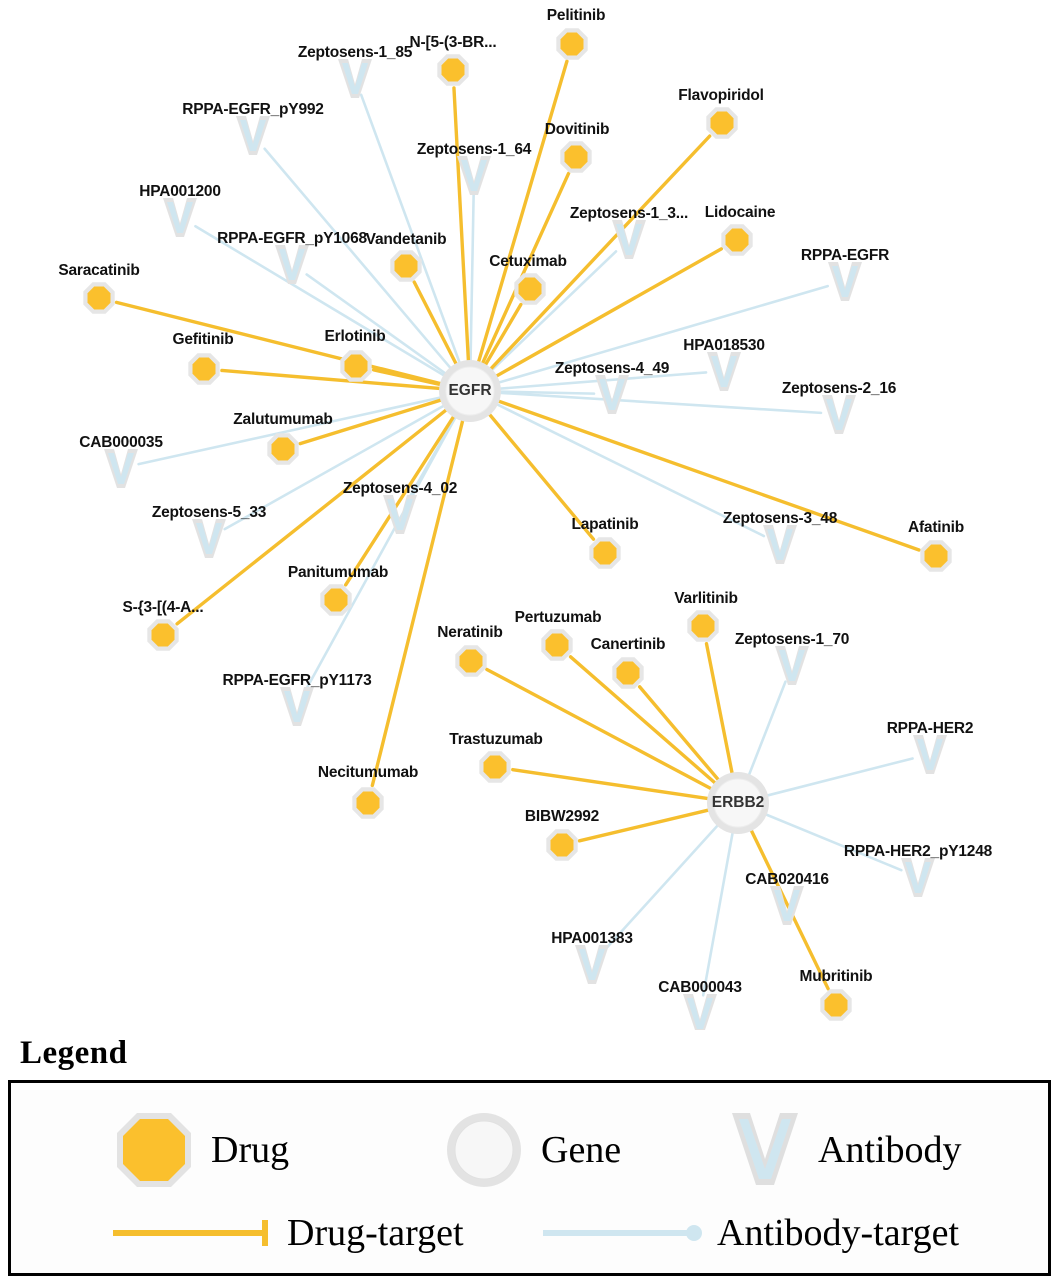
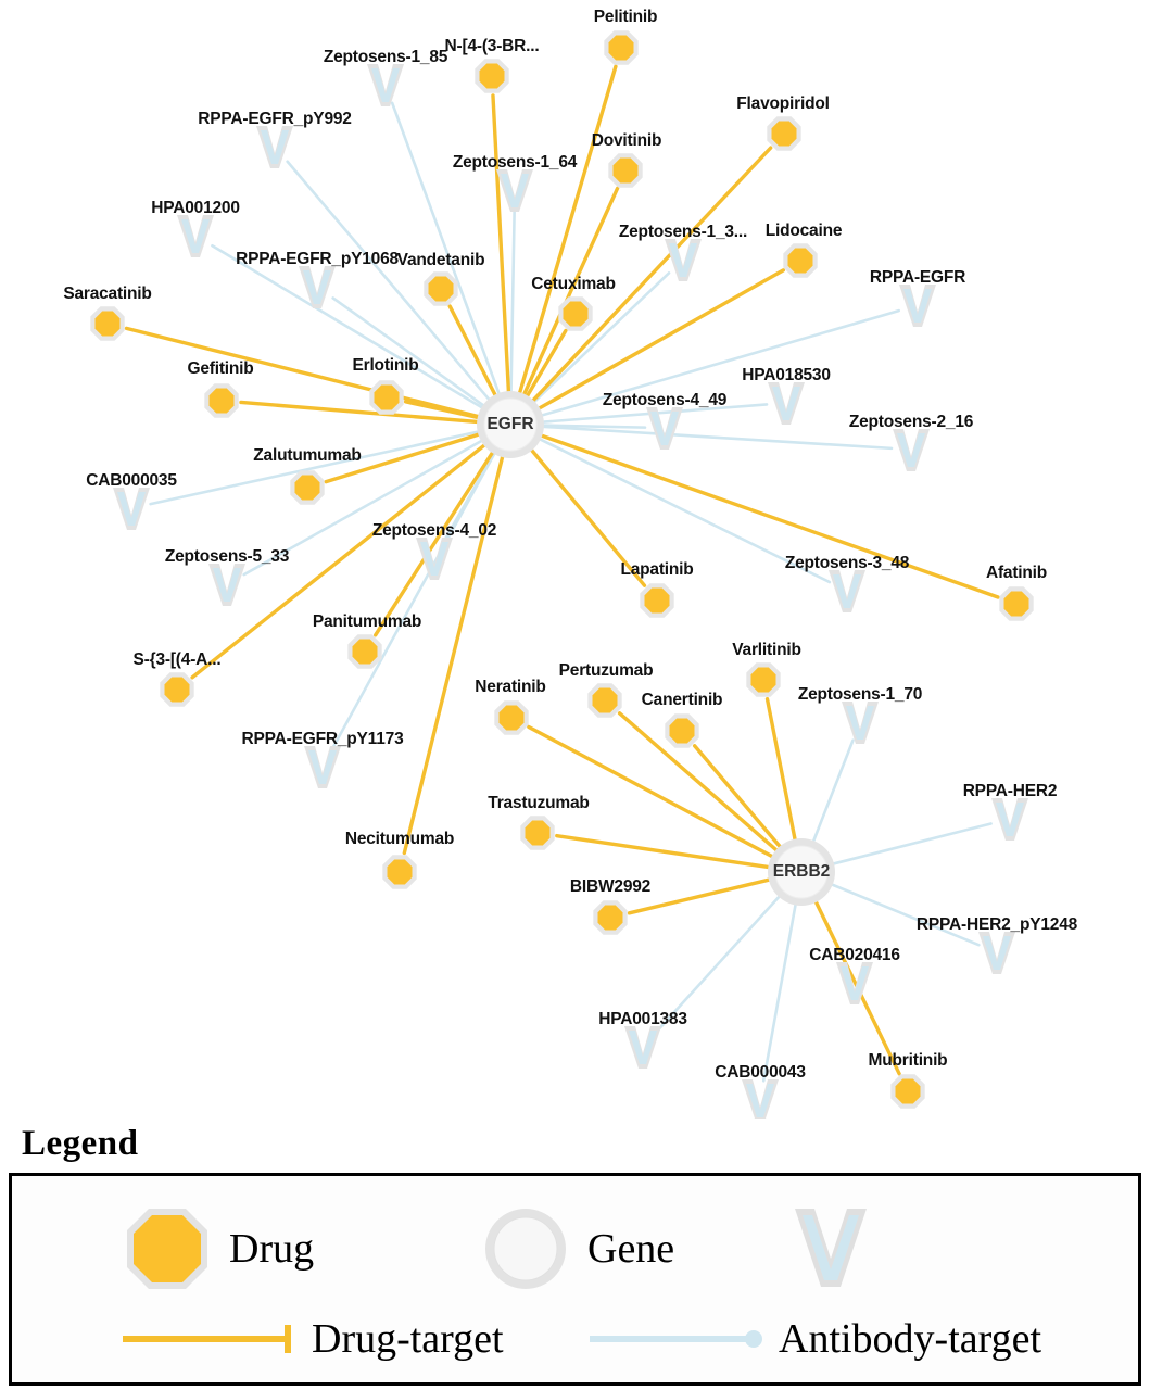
  Pelitinib
- N-[5-(3-BR...
+ N-[4-(3-BR...
  Flavopiridol
  Dovitinib
  Lidocaine
  Vandetanib
  Cetuximab
  Saracatinib
  Gefitinib
  Erlotinib
  Zalutumumab
  Afatinib
  Lapatinib
  Varlitinib
  Panitumumab
  S-{3-[(4-A...
  Pertuzumab
  Neratinib
  Canertinib
  Trastuzumab
  Necitumumab
  BIBW2992
  Mubritinib
  Zeptosens-1_85
  RPPA-EGFR_pY992
  Zeptosens-1_64
  HPA001200
  Zeptosens-1_3...
  RPPA-EGFR_pY1068
  RPPA-EGFR
  HPA018530
  Zeptosens-4_49
  Zeptosens-2_16
  CAB000035
  Zeptosens-4_02
  Zeptosens-5_33
  Zeptosens-3_48
  Zeptosens-1_70
  RPPA-EGFR_pY1173
  RPPA-HER2
  RPPA-HER2_pY1248
  CAB020416
  HPA001383
  CAB000043
  EGFR
  ERBB2
  Legend
  Drug
  Gene
- Antibody
  Drug-target
  Antibody-target
